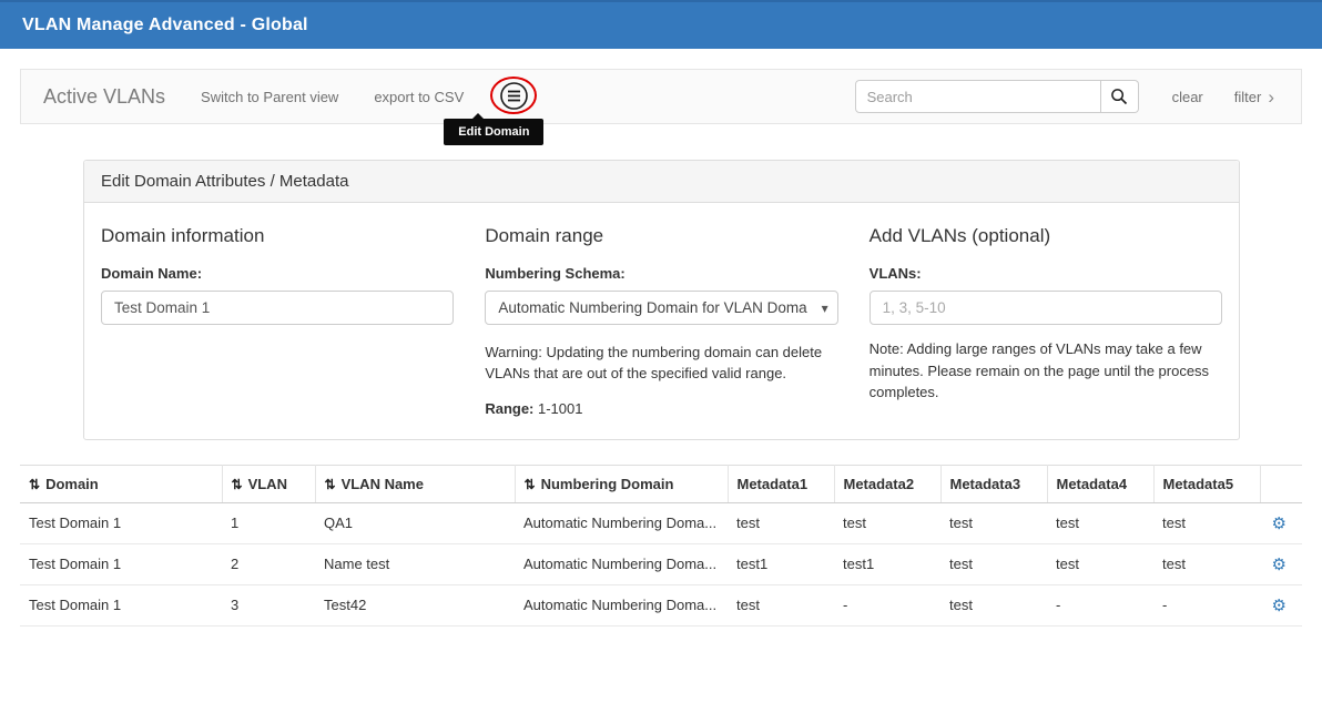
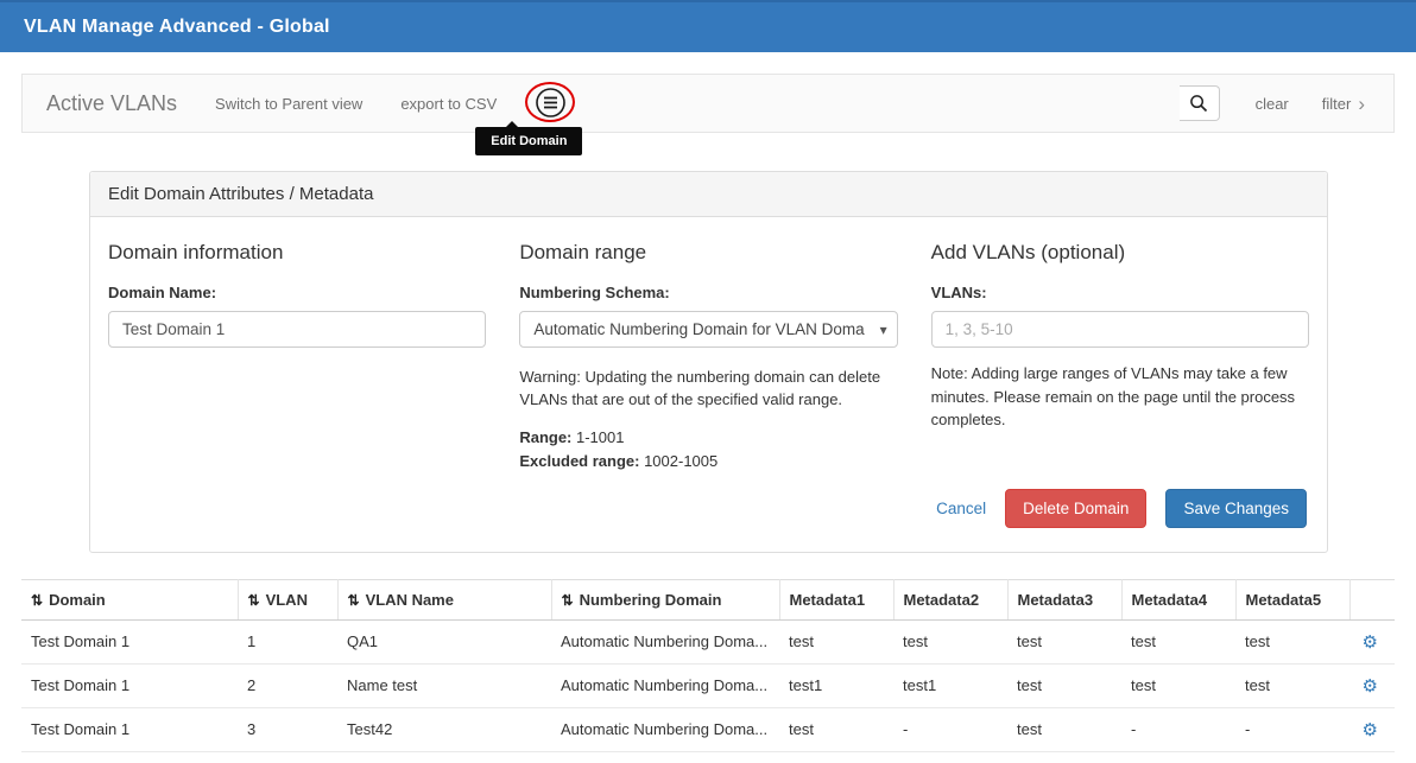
  VLAN Manage Advanced - Global
  Active VLANs
  Switch to Parent view
  export to CSV
  Edit Domain
- Search
  clear
  filter
  ›
  Edit Domain Attributes / Metadata
  Domain information
  Domain Name:
  Test Domain 1
  Domain range
  Numbering Schema:
  Automatic Numbering Domain for VLAN Doma
  ▾
  Warning: Updating the numbering domain can delete VLANs that are out of the specified valid range.
  Range: 1-1001
+ Excluded range: 1002-1005
  Add VLANs (optional)
  VLANs:
  1, 3, 5-10
  Note: Adding large ranges of VLANs may take a few minutes. Please remain on the page until the process completes.
+ Cancel
+ Delete Domain
+ Save Changes
  ⇅ Domain	⇅ VLAN	⇅ VLAN Name	⇅ Numbering Domain	Metadata1	Metadata2	Metadata3	Metadata4	Metadata5
  Test Domain 1	1	QA1	Automatic Numbering Doma...	test	test	test	test	test	⚙
  Test Domain 1	2	Name test	Automatic Numbering Doma...	test1	test1	test	test	test	⚙
  Test Domain 1	3	Test42	Automatic Numbering Doma...	test	-	test	-	-	⚙
